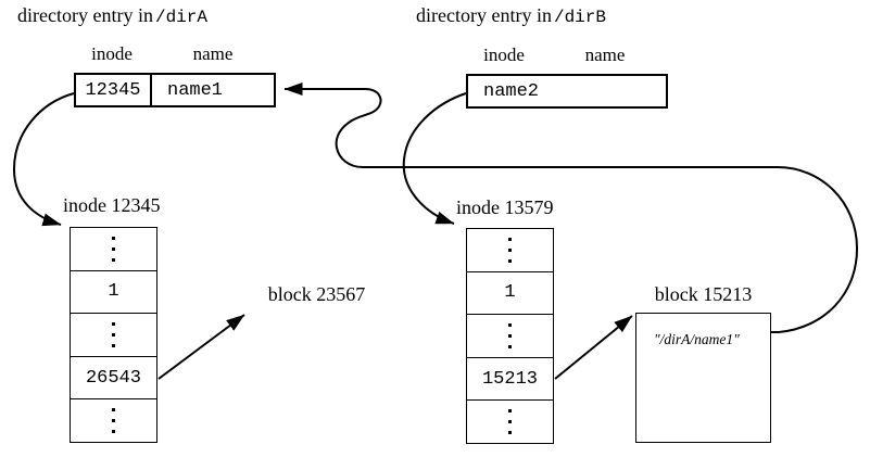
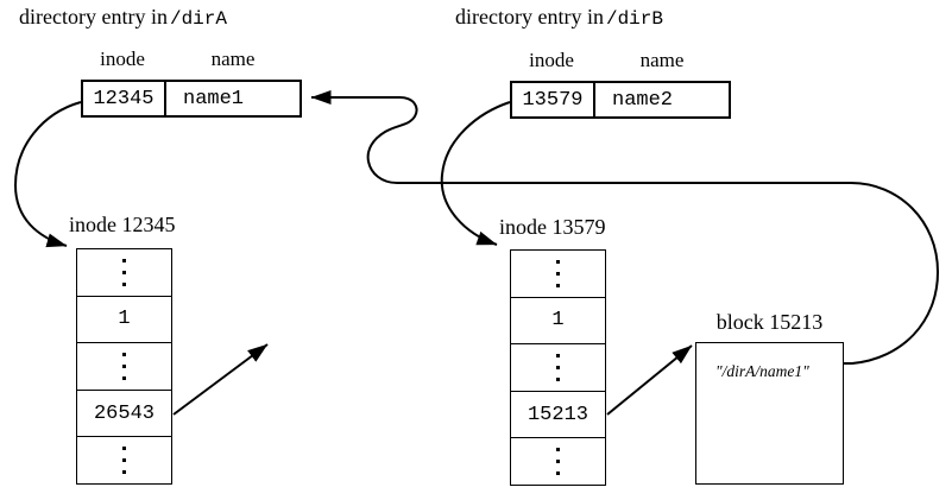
  directory entry in
  /dirA
  directory entry in
  /dirB
  inode
  name
  12345
  name1
  inode
  name
+ 13579
  name2
  inode 12345
  1
  26543
  inode 13579
  1
  15213
- block 23567
  block 15213
  "/dirA/name1"
